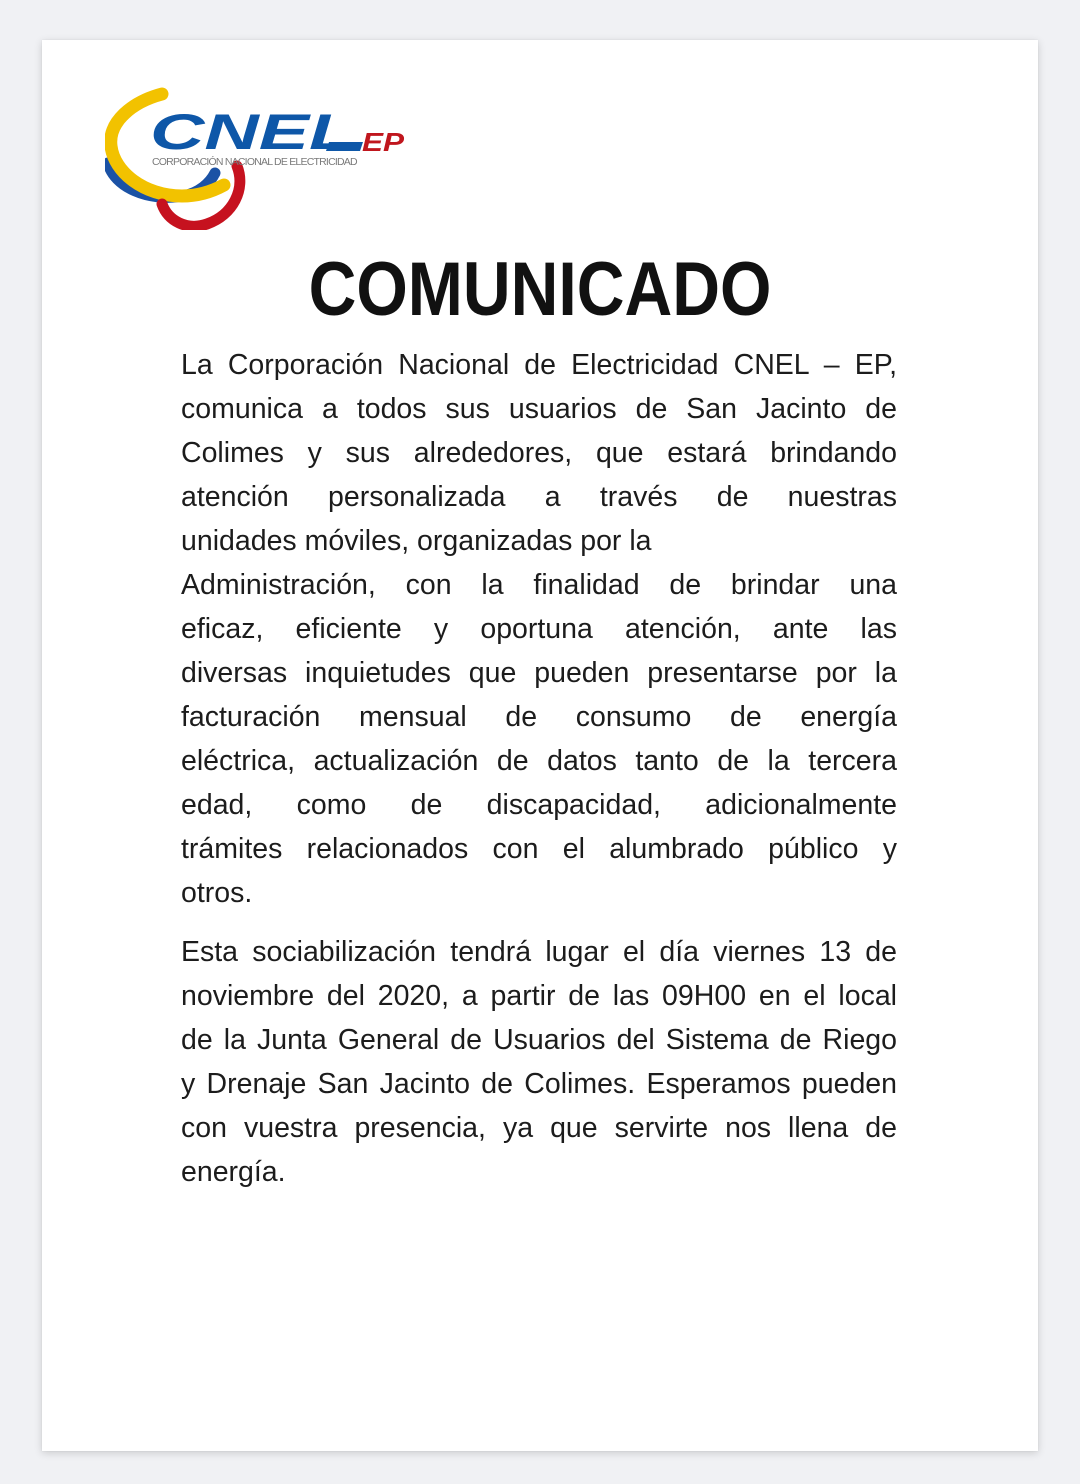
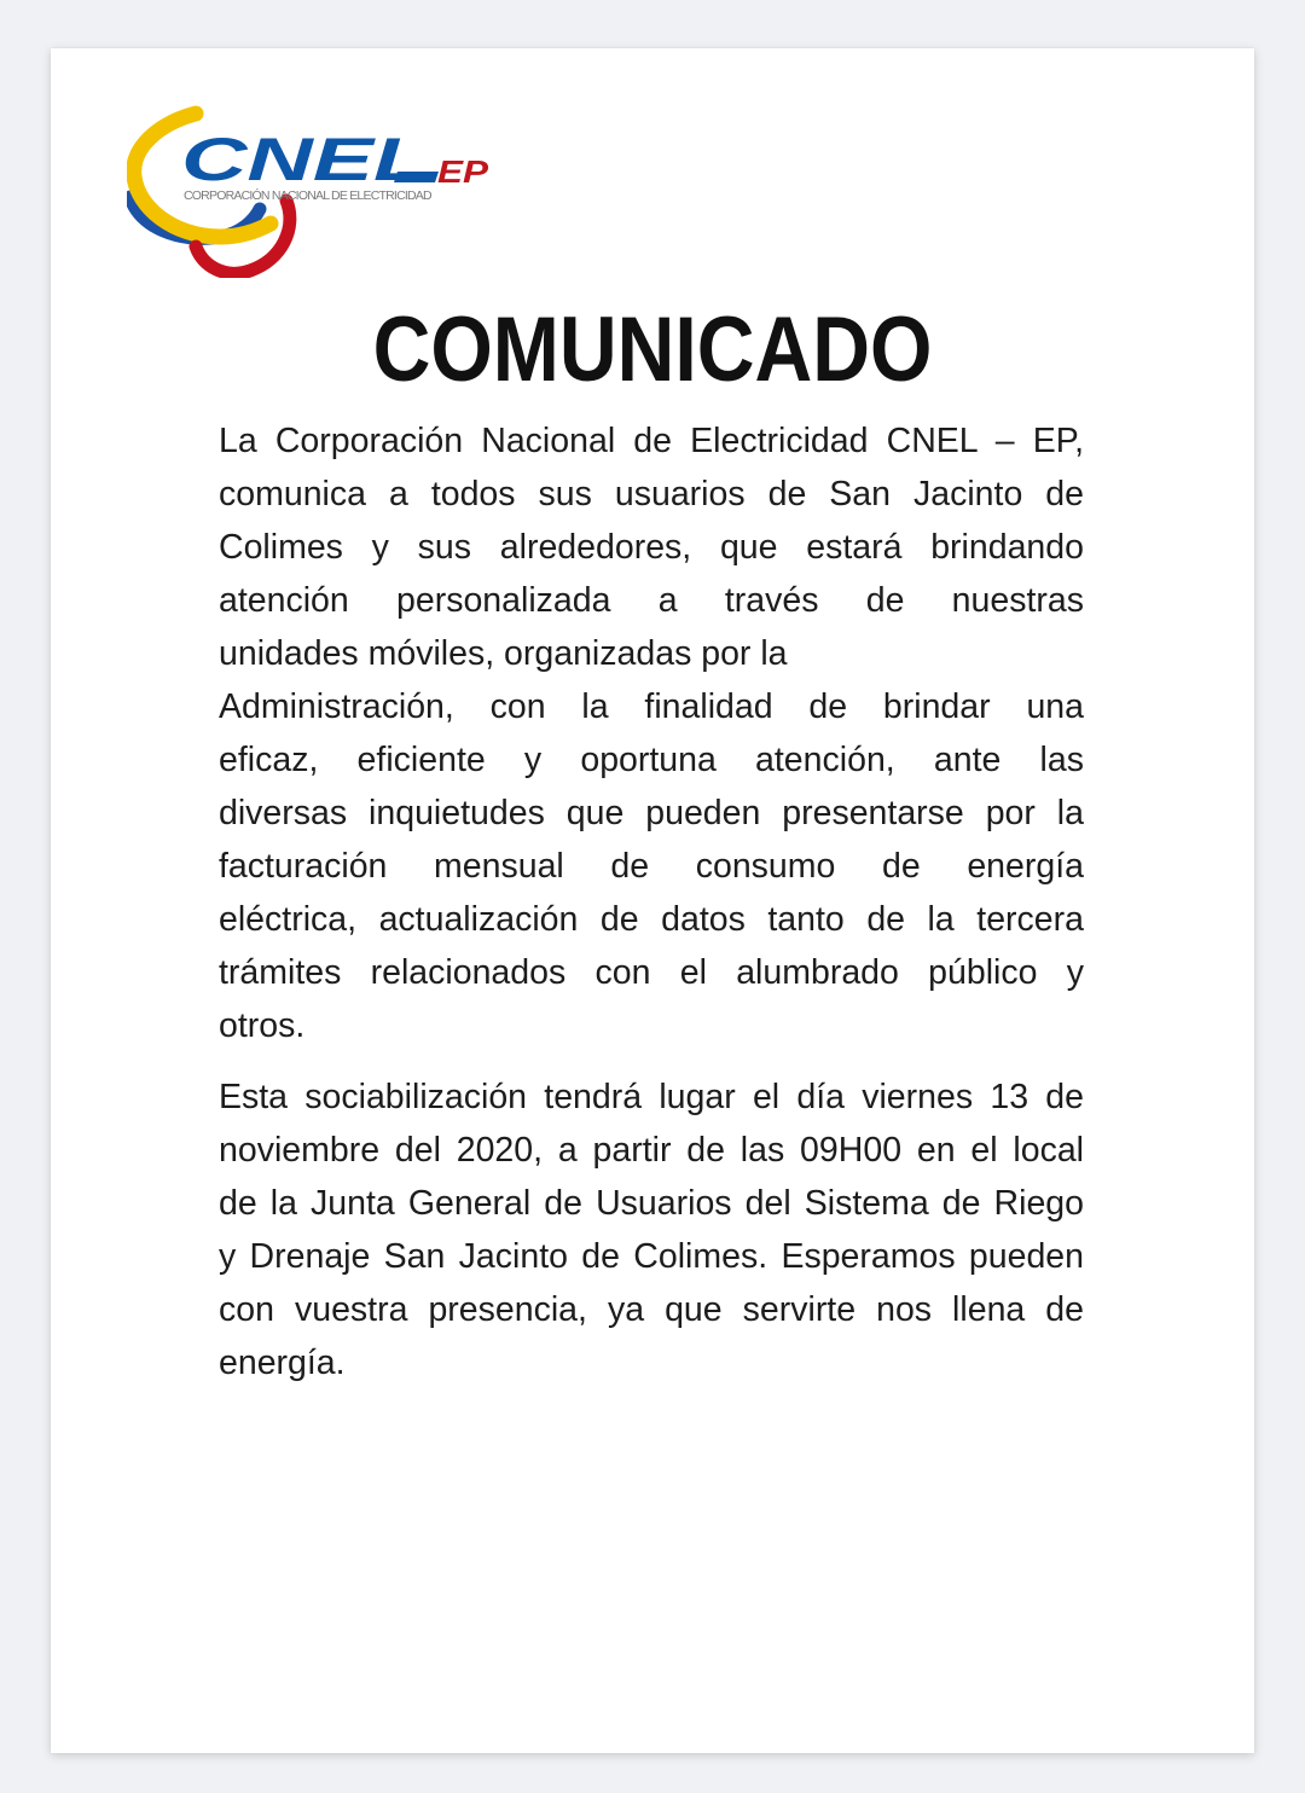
  CNEL
  EP
  CORPORACIÓN NACIONAL DE ELECTRICIDAD
  COMUNICADO
  La Corporación Nacional de Electricidad CNEL – EP,
  comunica a todos sus usuarios de San Jacinto de
  Colimes y sus alrededores, que estará brindando
  atención personalizada a través de nuestras
  unidades móviles, organizadas por la
  Administración, con la finalidad de brindar una
  eficaz, eficiente y oportuna atención, ante las
  diversas inquietudes que pueden presentarse por la
  facturación mensual de consumo de energía
  eléctrica, actualización de datos tanto de la tercera
- edad, como de discapacidad, adicionalmente
  trámites relacionados con el alumbrado público y
  otros.
  Esta sociabilización tendrá lugar el día viernes 13 de
  noviembre del 2020, a partir de las 09H00 en el local
  de la Junta General de Usuarios del Sistema de Riego
  y Drenaje San Jacinto de Colimes. Esperamos pueden
  con vuestra presencia, ya que servirte nos llena de
  energía.
